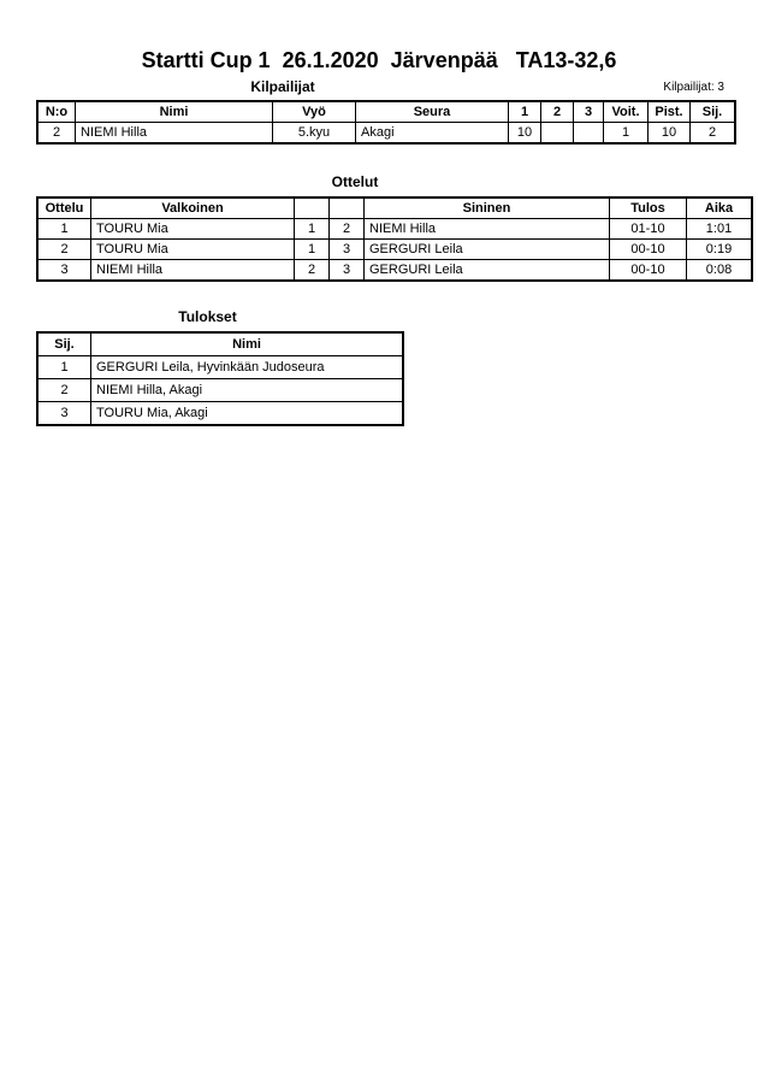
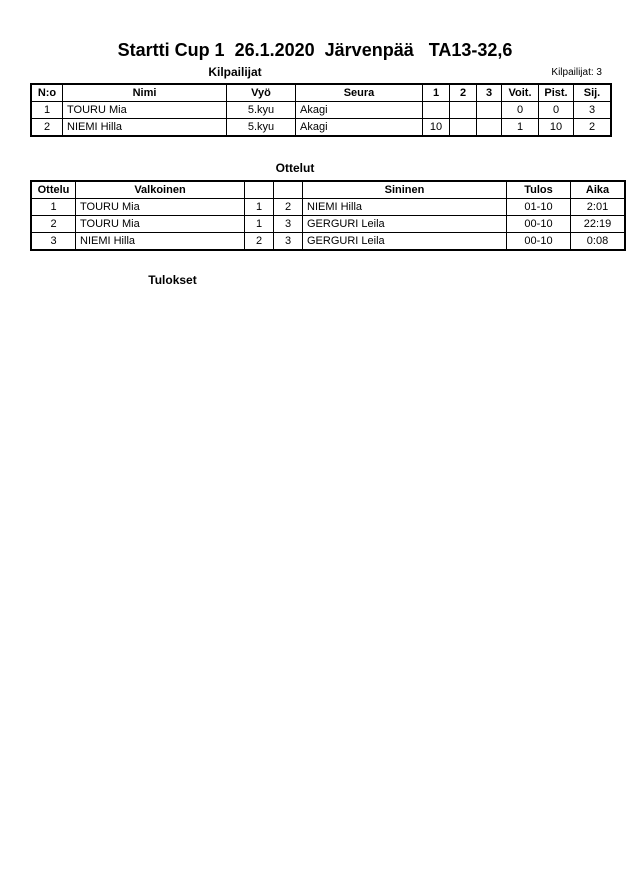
  Startti Cup 1 26.1.2020 Järvenpää TA13-32,6
  Kilpailijat
  Kilpailijat: 3
  N:o	Nimi	Vyö	Seura	1	2	3	Voit.	Pist.	Sij.
+ 1	TOURU Mia	5.kyu	Akagi				0	0	3
  2	NIEMI Hilla	5.kyu	Akagi	10			1	10	2
  Ottelut
  Ottelu	Valkoinen			Sininen	Tulos	Aika
- 1	TOURU Mia	1	2	NIEMI Hilla	01-10	1:01
+ 1	TOURU Mia	1	2	NIEMI Hilla	01-10	2:01
- 2	TOURU Mia	1	3	GERGURI Leila	00-10	0:19
+ 2	TOURU Mia	1	3	GERGURI Leila	00-10	22:19
  3	NIEMI Hilla	2	3	GERGURI Leila	00-10	0:08
  Tulokset
- Sij.	Nimi
- 1	GERGURI Leila, Hyvinkään Judoseura
- 2	NIEMI Hilla, Akagi
- 3	TOURU Mia, Akagi
